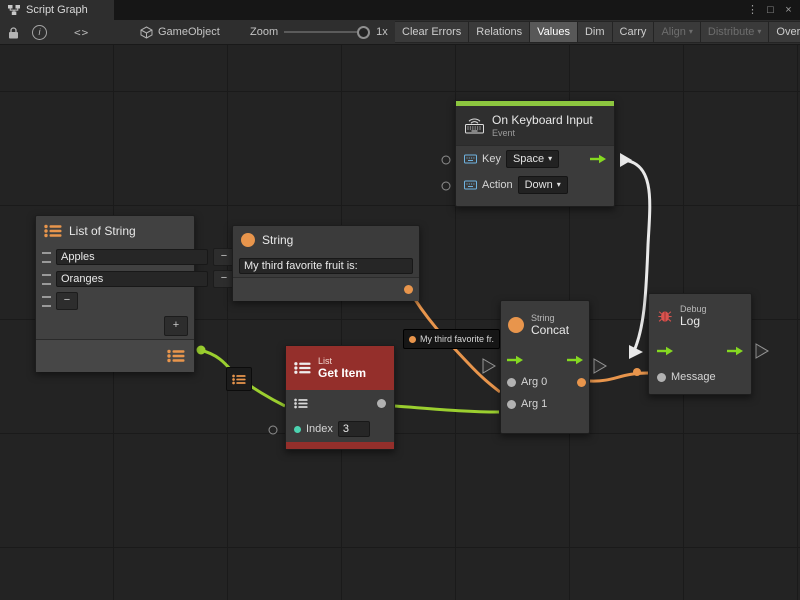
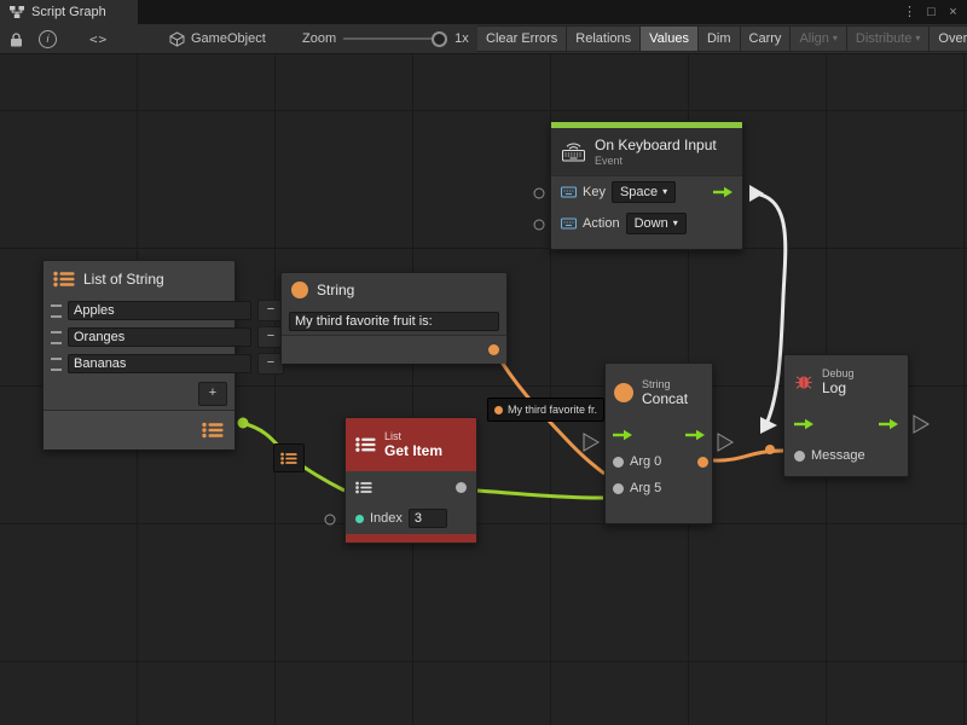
  Script Graph
  ⋮
  □
  ×
  i
  <>
  GameObject
  Zoom
  1x
  Clear Errors
  Relations
  Values
  Dim
  Carry
  Align
  ▾
  Distribute
  ▾
  Over
  On Keyboard Input
  Event
  Key
  Space
  ▾
  Action
  Down
  ▾
  List of String
  Apples
  −
  Oranges
  −
+ Bananas
  −
  +
  String
  My third favorite fruit is:
  List
  Get Item
  Index
  3
  String
  Concat
  Arg 0
- Arg 1
+ Arg 5
  Debug
  Log
  Message
  My third favorite fr.
